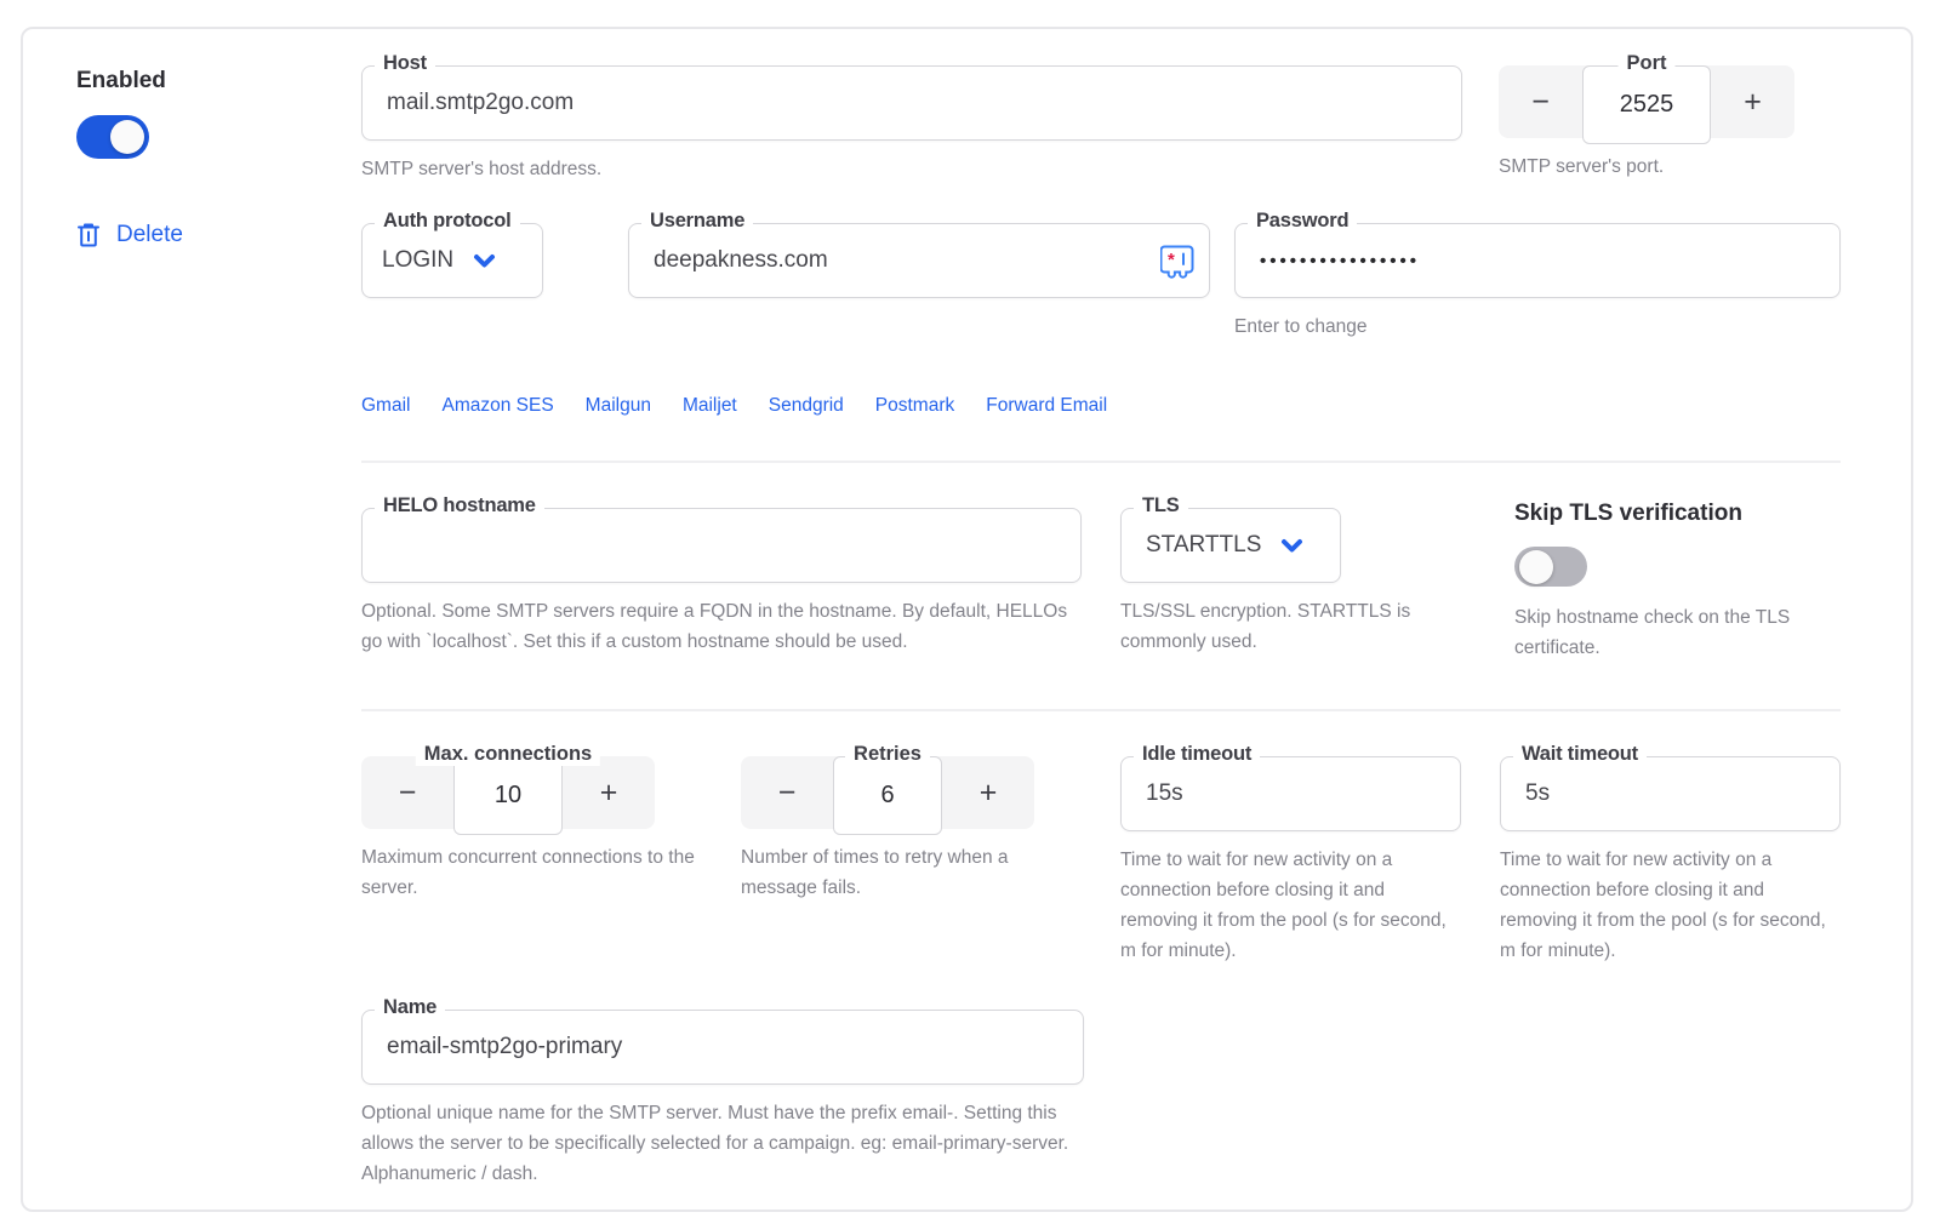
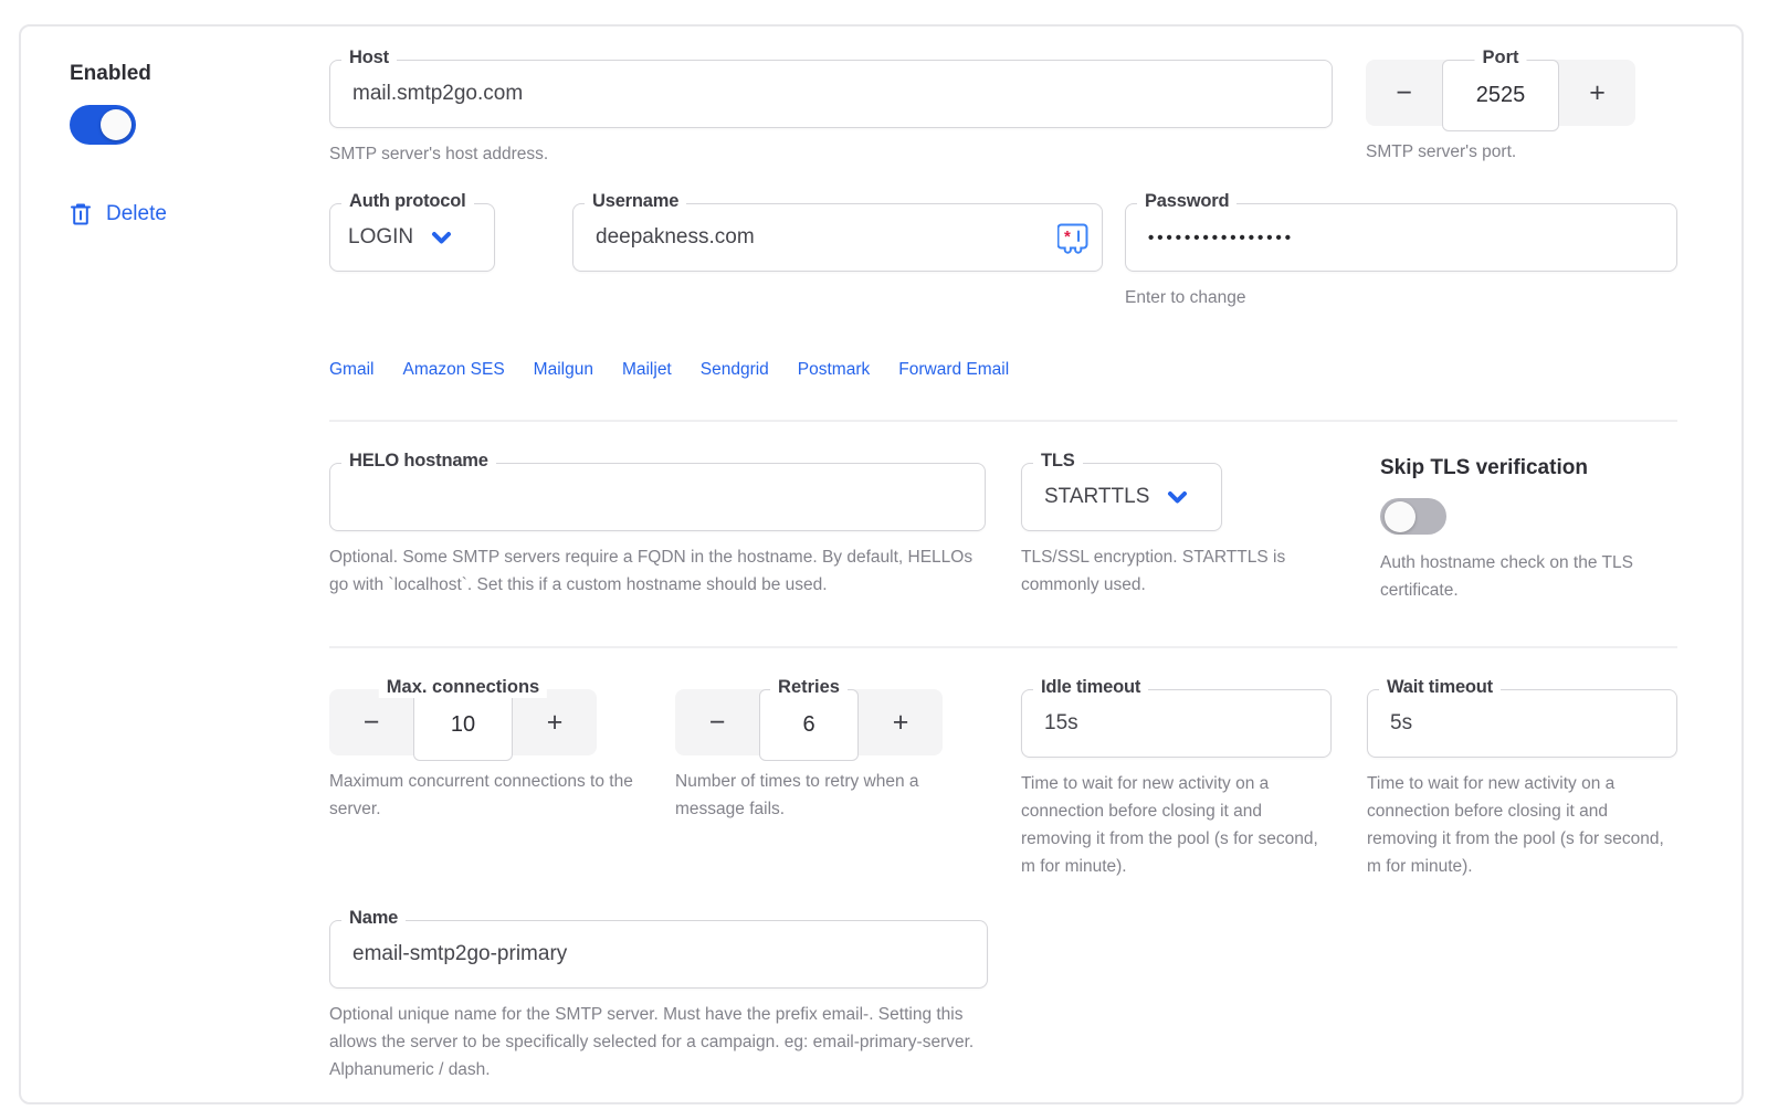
  Enabled
  Delete
  Host
  mail.smtp2go.com
  SMTP server's host address.
  Port
  −
  2525
  +
  SMTP server's port.
  Auth protocol
  LOGIN
  Username
  deepakness.com
  *
  Password
  ••••••••••••••••
  Enter to change
  Gmail
  Amazon SES
  Mailgun
  Mailjet
  Sendgrid
  Postmark
  Forward Email
  HELO hostname
  Optional. Some SMTP servers require a FQDN in the hostname. By default, HELLOs go with `localhost`. Set this if a custom hostname should be used.
  TLS
  STARTTLS
  TLS/SSL encryption. STARTTLS is commonly used.
  Skip TLS verification
- Skip hostname check on the TLS certificate.
+ Auth hostname check on the TLS certificate.
  Max. connections
  −
  10
  +
  Maximum concurrent connections to the server.
  Retries
  −
  6
  +
  Number of times to retry when a message fails.
  Idle timeout
  15s
  Time to wait for new activity on a connection before closing it and removing it from the pool (s for second, m for minute).
  Wait timeout
  5s
  Time to wait for new activity on a connection before closing it and removing it from the pool (s for second, m for minute).
  Name
  email-smtp2go-primary
  Optional unique name for the SMTP server. Must have the prefix email-. Setting this allows the server to be specifically selected for a campaign. eg: email-primary-server. Alphanumeric / dash.
